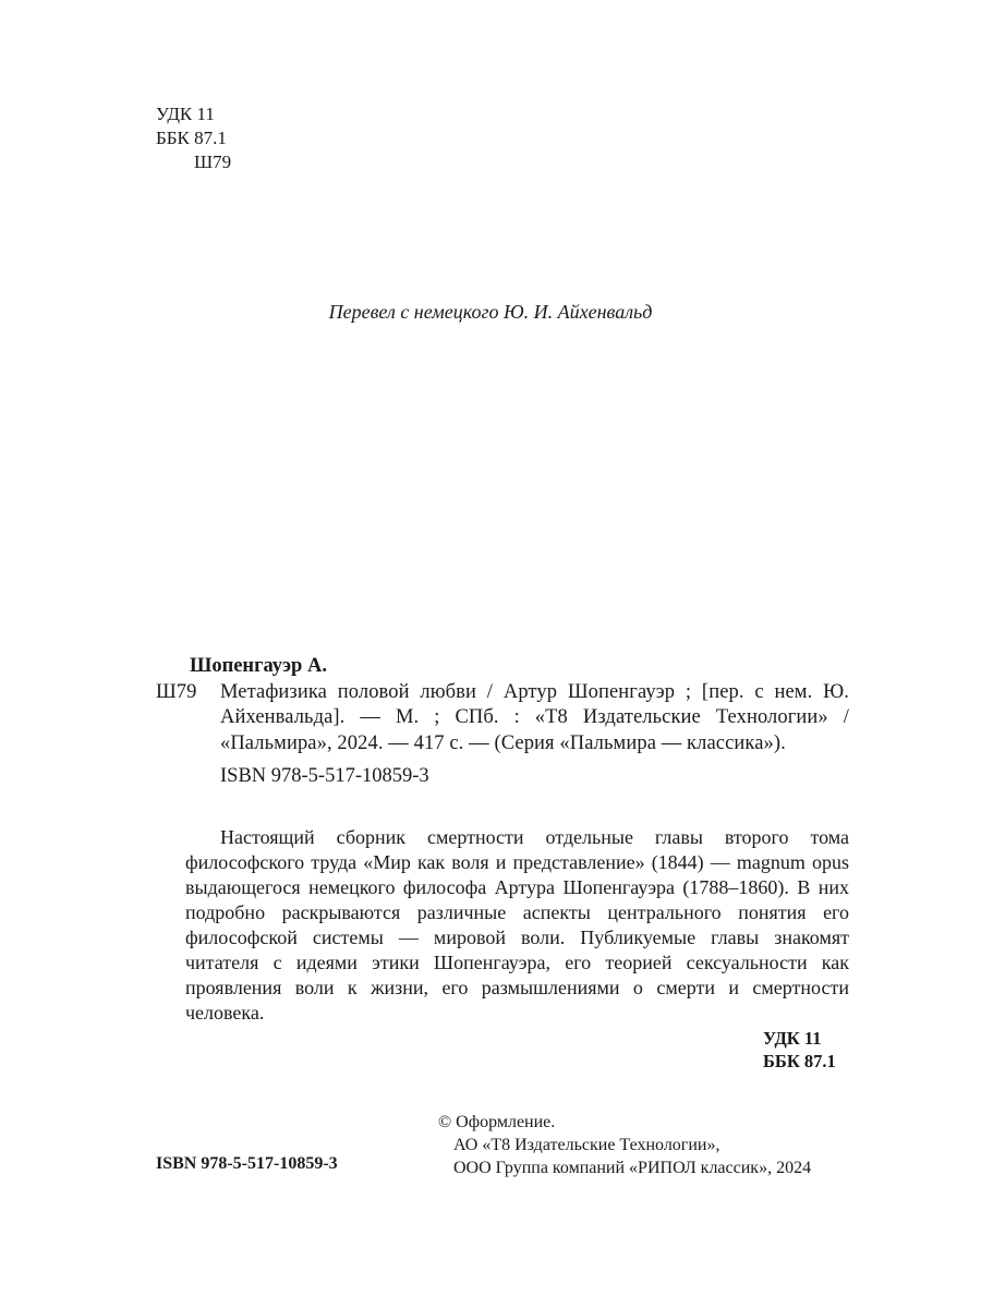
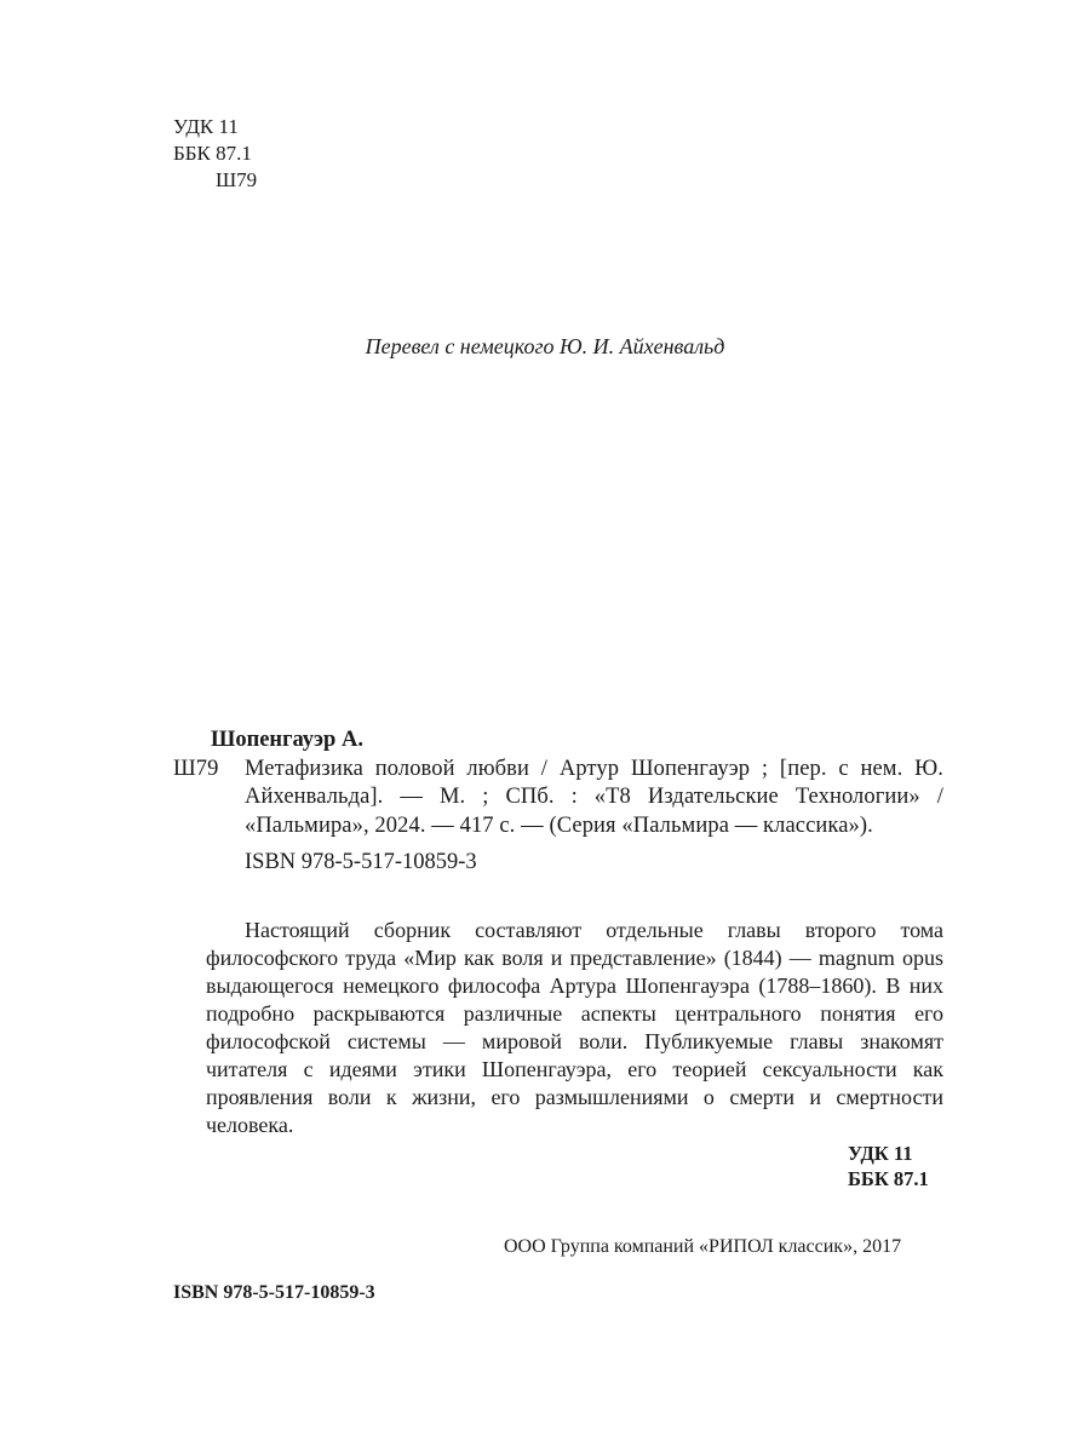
  УДК 11
  ББК 87.1
  Ш79
  Перевел с немецкого Ю. И. Айхенвальд
  Шопенгауэр А.
  Ш79
  Метафизика половой любви / Артур Шопенгауэр ; [пер. с нем. Ю. Айхенвальда]. — М. ; СПб. : «Т8 Издательские Технологии» / «Пальмира», 2024. — 417 с. — (Серия «Пальмира — классика»).
  ISBN 978-5-517-10859-3
- Настоящий сборник смертности отдельные главы второго тома философского труда «Мир как воля и представление» (1844) — magnum opus выдающегося немецкого философа Артура Шопенгауэра (1788–1860). В них подробно раскрываются различные аспекты центрального понятия его философской системы — мировой воли. Публикуемые главы знакомят читателя с идеями этики Шопенгауэра, его теорией сексуальности как проявления воли к жизни, его размышлениями о смерти и смертности человека.
+ Настоящий сборник составляют отдельные главы второго тома философского труда «Мир как воля и представление» (1844) — magnum opus выдающегося немецкого философа Артура Шопенгауэра (1788–1860). В них подробно раскрываются различные аспекты центрального понятия его философской системы — мировой воли. Публикуемые главы знакомят читателя с идеями этики Шопенгауэра, его теорией сексуальности как проявления воли к жизни, его размышлениями о смерти и смертности человека.
  УДК 11
  ББК 87.1
- © Оформление.
- АО «Т8 Издательские Технологии»,
- ООО Группа компаний «РИПОЛ классик», 2024
+ ООО Группа компаний «РИПОЛ классик», 2017
  ISBN 978-5-517-10859-3
